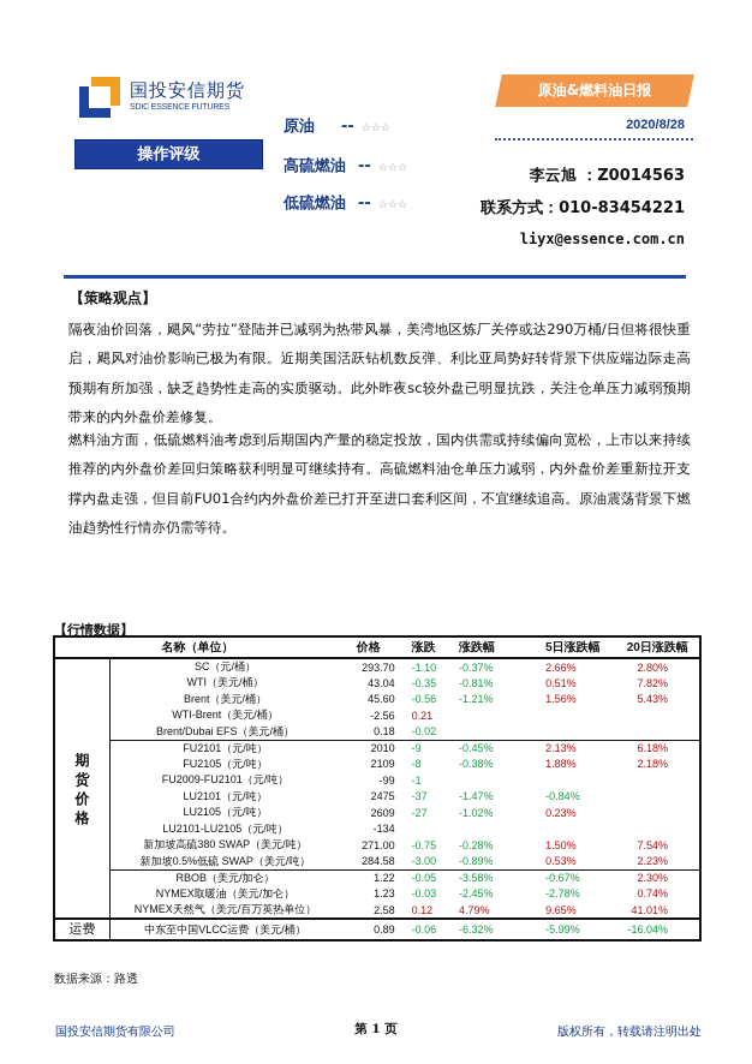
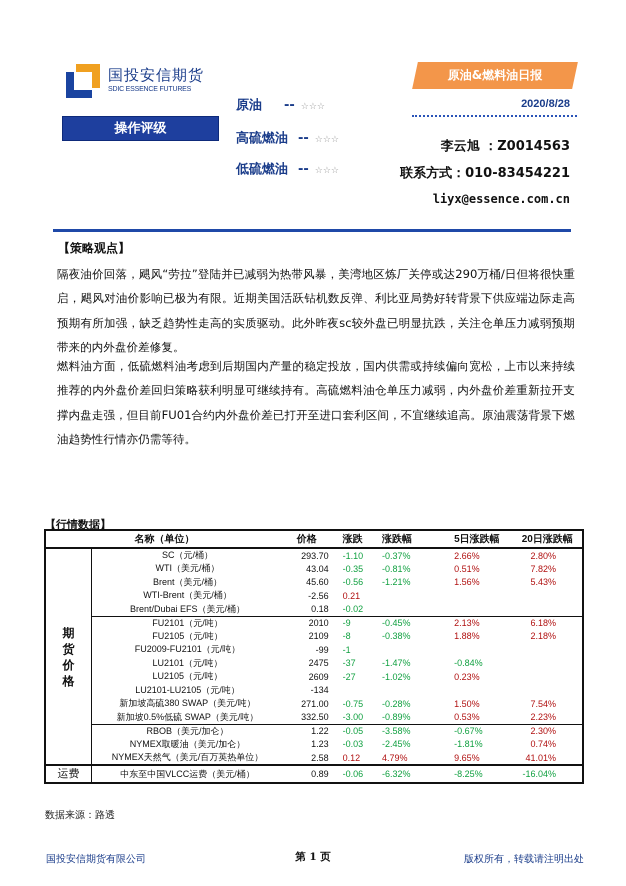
  国投安信期货
  操作评级
  原油 -- ☆☆☆
  高硫燃油 -- ☆☆☆
  低硫燃油 -- ☆☆☆
  原油&燃料油日报
  2020/8/28
  李云旭 ：Z0014563
  联系方式：010-83454221
  liyx@essence.com.cn
  【策略观点】
  隔夜油价回落，飓风“劳拉”登陆并已减弱为热带风暴，美湾地区炼厂关停或达290万桶/日但将很快重启，飓风对油价影响已极为有限。近期美国活跃钻机数反弹、利比亚局势好转背景下供应端边际走高预期有所加强，缺乏趋势性走高的实质驱动。此外昨夜sc较外盘已明显抗跌，关注仓单压力减弱预期带来的内外盘价差修复。
  燃料油方面，低硫燃料油考虑到后期国内产量的稳定投放，国内供需或持续偏向宽松，上市以来持续推荐的内外盘价差回归策略获利明显可继续持有。高硫燃料油仓单压力减弱，内外盘价差重新拉开支撑内盘走强，但目前FU01合约内外盘价差已打开至进口套利区间，不宜继续追高。原油震荡背景下燃油趋势性行情亦仍需等待。
  【行情数据】
  名称（单位）	价格	涨跌	涨跌幅	5日涨跌幅	20日涨跌幅
  期 货 价 格	SC（元/桶）	293.70	-1.10	-0.37%	2.66%	2.80%
  WTI（美元/桶）	43.04	-0.35	-0.81%	0.51%	7.82%
  Brent（美元/桶）	45.60	-0.56	-1.21%	1.56%	5.43%
  WTI-Brent（美元/桶）	-2.56	0.21
  Brent/Dubai EFS（美元/桶）	0.18	-0.02
  FU2101（元/吨）	2010	-9	-0.45%	2.13%	6.18%
  FU2105（元/吨）	2109	-8	-0.38%	1.88%	2.18%
  FU2009-FU2101（元/吨）	-99	-1
  LU2101（元/吨）	2475	-37	-1.47%	-0.84%
  LU2105（元/吨）	2609	-27	-1.02%	0.23%
  LU2101-LU2105（元/吨）	-134
  新加坡高硫380 SWAP（美元/吨）	271.00	-0.75	-0.28%	1.50%	7.54%
- 新加坡0.5%低硫 SWAP（美元/吨）	284.58	-3.00	-0.89%	0.53%	2.23%
+ 新加坡0.5%低硫 SWAP（美元/吨）	332.50	-3.00	-0.89%	0.53%	2.23%
  RBOB（美元/加仑）	1.22	-0.05	-3.58%	-0.67%	2.30%
- NYMEX取暖油（美元/加仑）	1.23	-0.03	-2.45%	-2.78%	0.74%
+ NYMEX取暖油（美元/加仑）	1.23	-0.03	-2.45%	-1.81%	0.74%
  NYMEX天然气（美元/百万英热单位）	2.58	0.12	4.79%	9.65%	41.01%
- 运费	中东至中国VLCC运费（美元/桶）	0.89	-0.06	-6.32%	-5.99%	-16.04%
+ 运费	中东至中国VLCC运费（美元/桶）	0.89	-0.06	-6.32%	-8.25%	-16.04%
  数据来源：路透
  国投安信期货有限公司
  第 1 页
  版权所有，转载请注明出处
